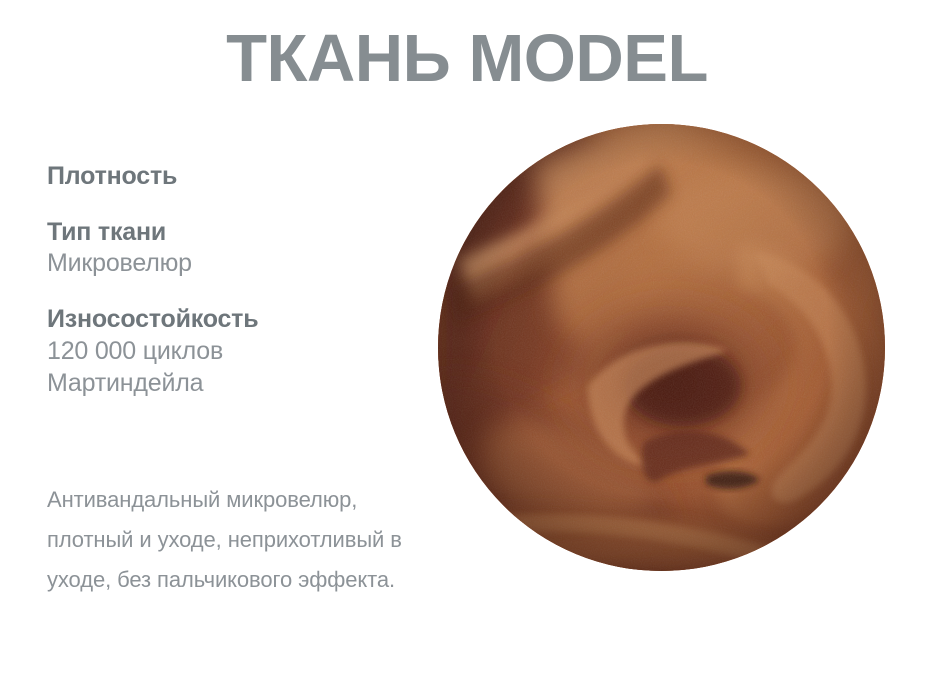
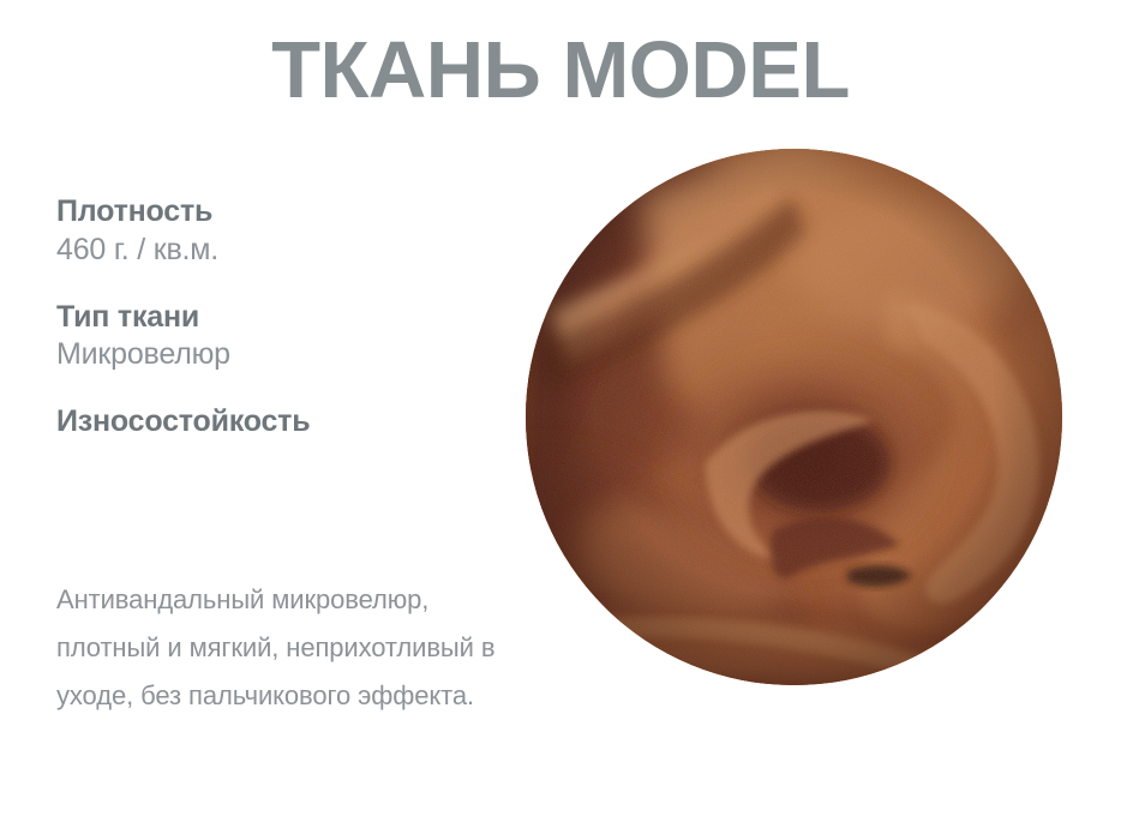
  ТКАНЬ MODEL
  Плотность
+ 460 г. / кв.м.
  Тип ткани
  Микровелюр
  Износостойкость
- 120 000 циклов
- Мартиндейла
- Антивандальный микровелюр, плотный и уходе, неприхотливый в уходе, без пальчикового эффекта.
+ Антивандальный микровелюр, плотный и мягкий, неприхотливый в уходе, без пальчикового эффекта.
